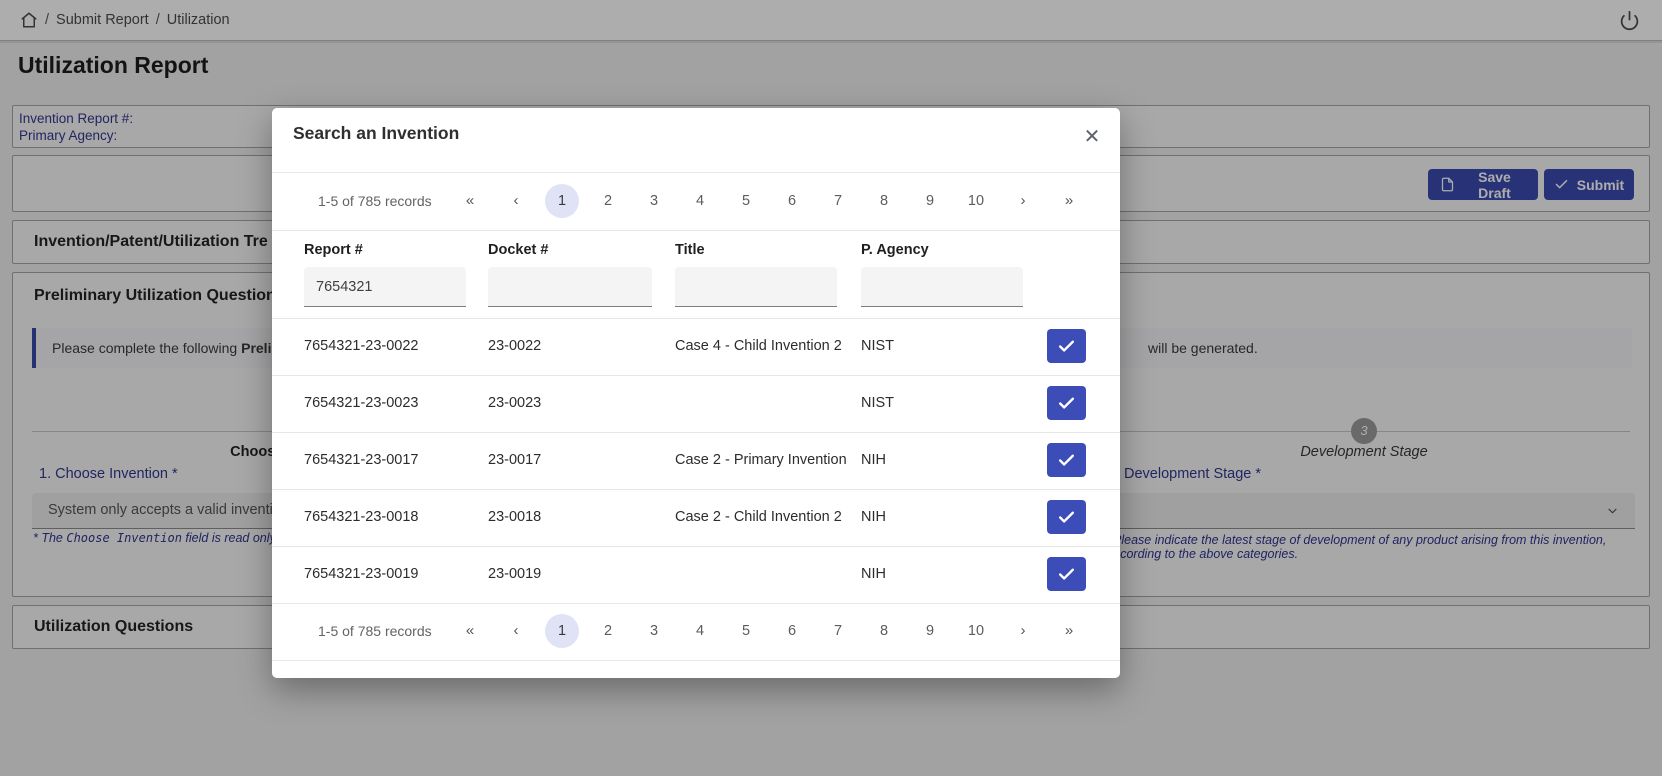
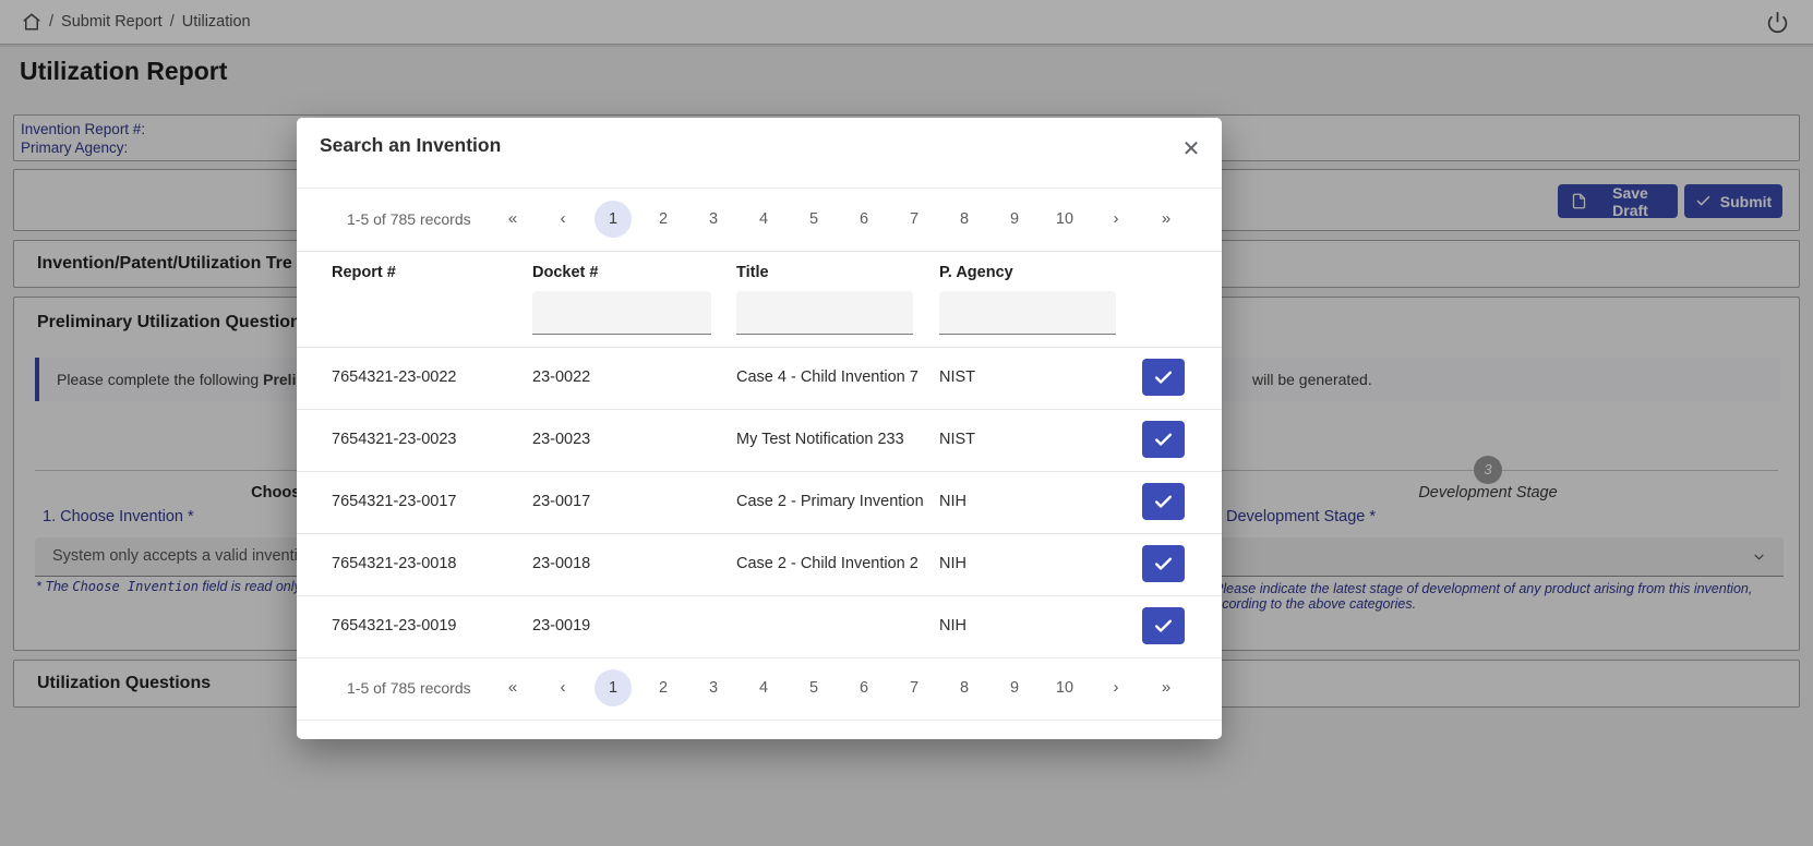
  /
  Submit Report
  /
  Utilization
  Utilization Report
  Invention Report #:
  Primary Agency:
  Save Draft
  Submit
  Invention/Patent/Utilization Tre
  Preliminary Utilization Question
  Please complete the following Preli
  will be generated.
  3
  Development Stage
  1. Choose Invention *
  System only accepts a valid invent
  * The Choose Invention field is read onl
  Development Stage *
  lease indicate the latest stage of development of any product arising from this invention,
  cording to the above categories.
  Utilization Questions
  Search an Invention
  ✕
  1-5 of 785 records
  «
  ‹
  1
  2
  3
  4
  5
  6
  7
  8
  9
  10
  ›
  »
  Report #
  Docket #
  Title
  P. Agency
- 7654321
  7654321-23-0022
  23-0022
- Case 4 - Child Invention 2
+ Case 4 - Child Invention 7
  NIST
  7654321-23-0023
  23-0023
+ My Test Notification 233
  NIST
  7654321-23-0017
  23-0017
  Case 2 - Primary Invention
  NIH
  7654321-23-0018
  23-0018
  Case 2 - Child Invention 2
  NIH
  7654321-23-0019
  23-0019
  NIH
  1-5 of 785 records
  «
  ‹
  1
  2
  3
  4
  5
  6
  7
  8
  9
  10
  ›
  »
